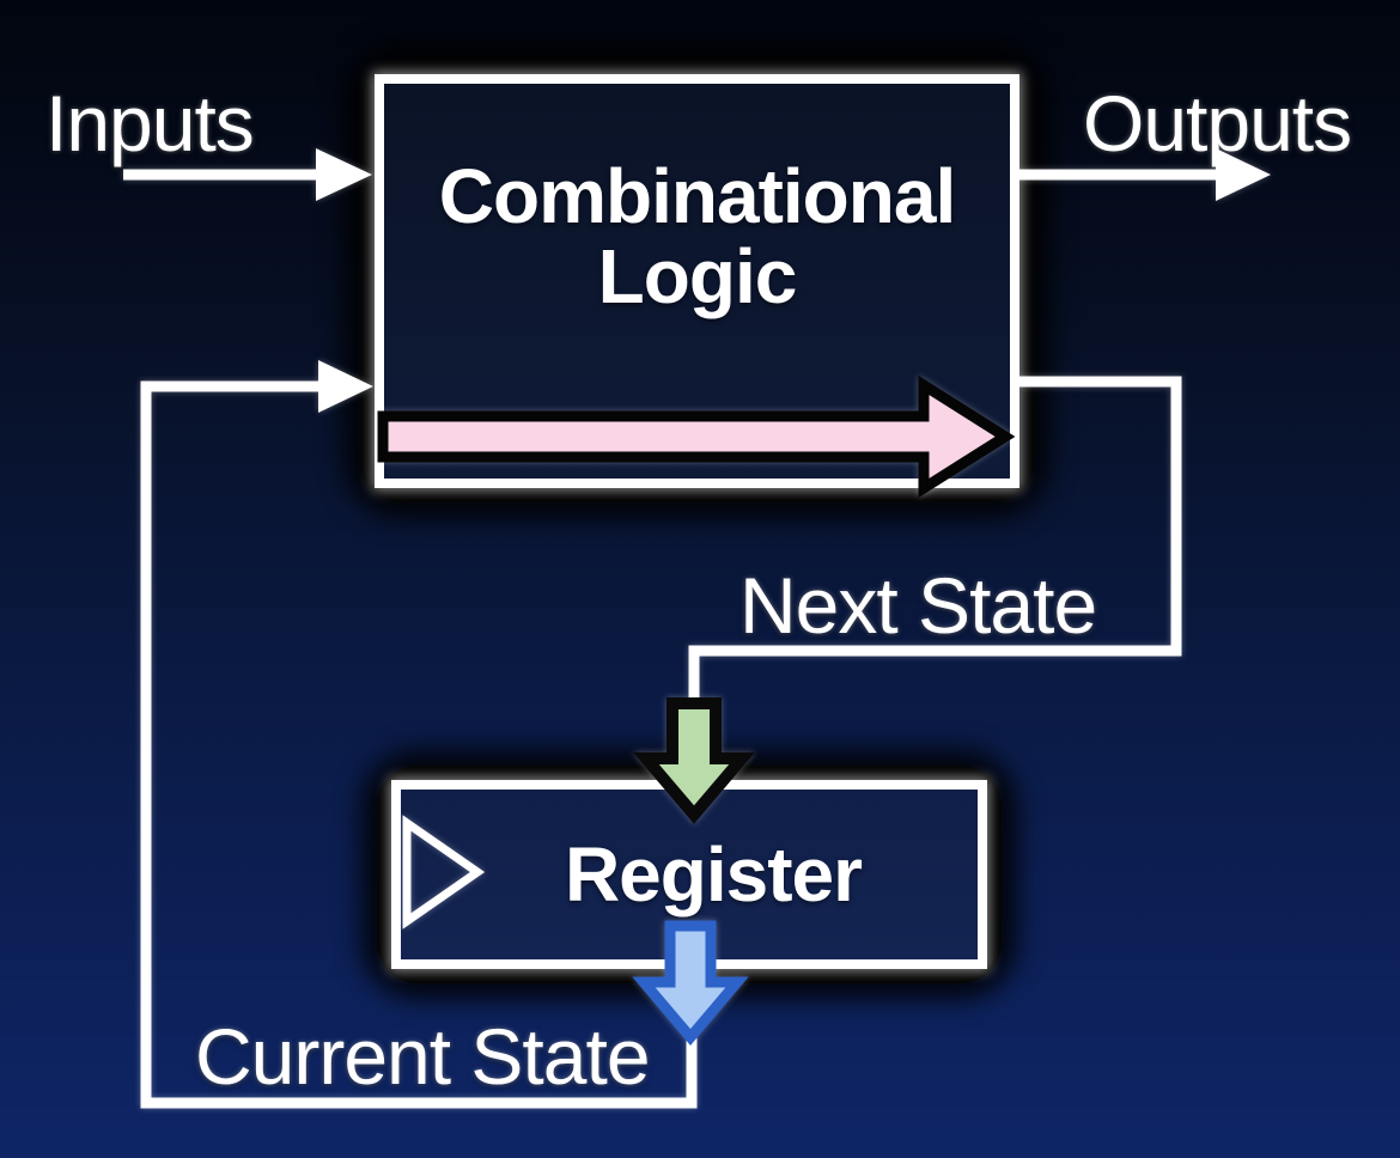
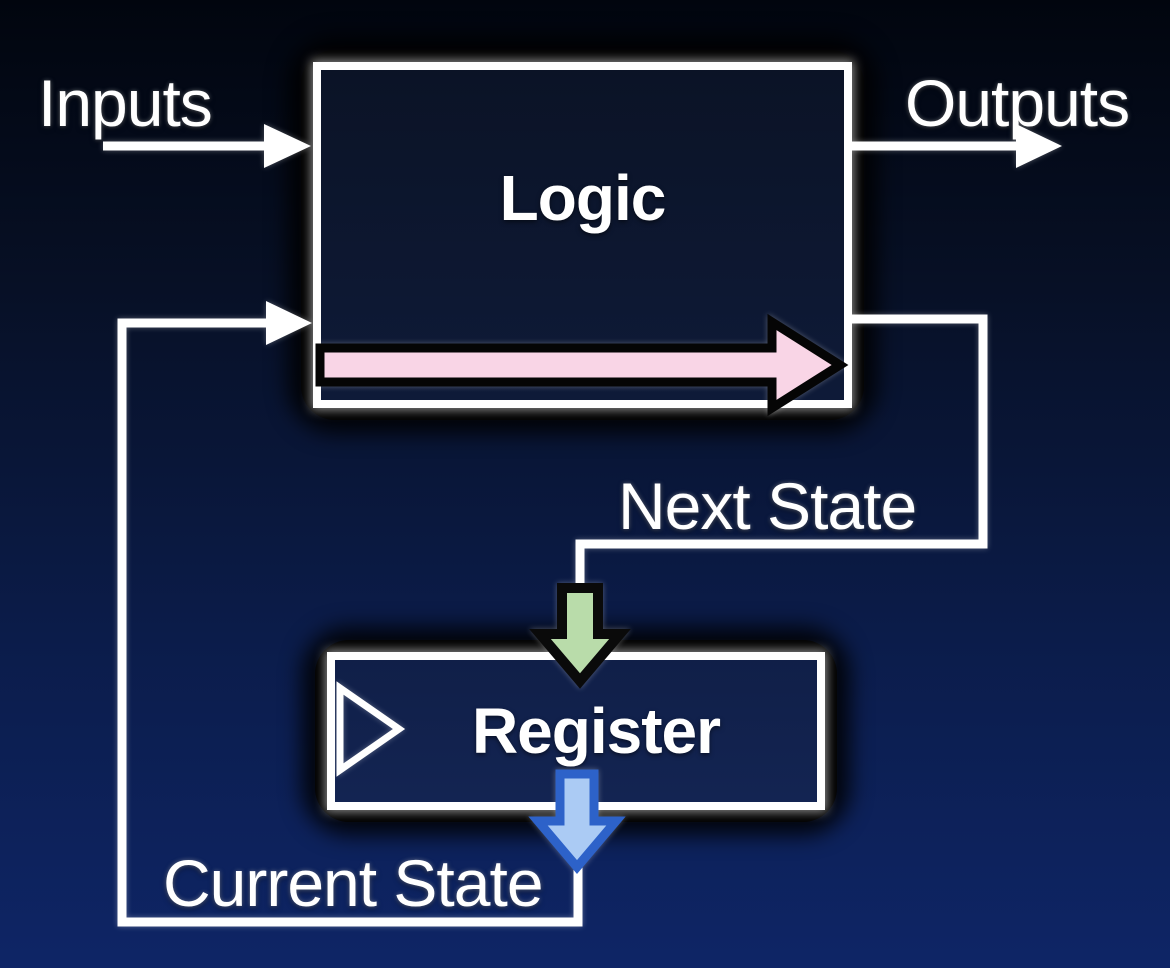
- Combinational
  Logic
  Register
  Inputs
  Outputs
  Next State
  Current State
